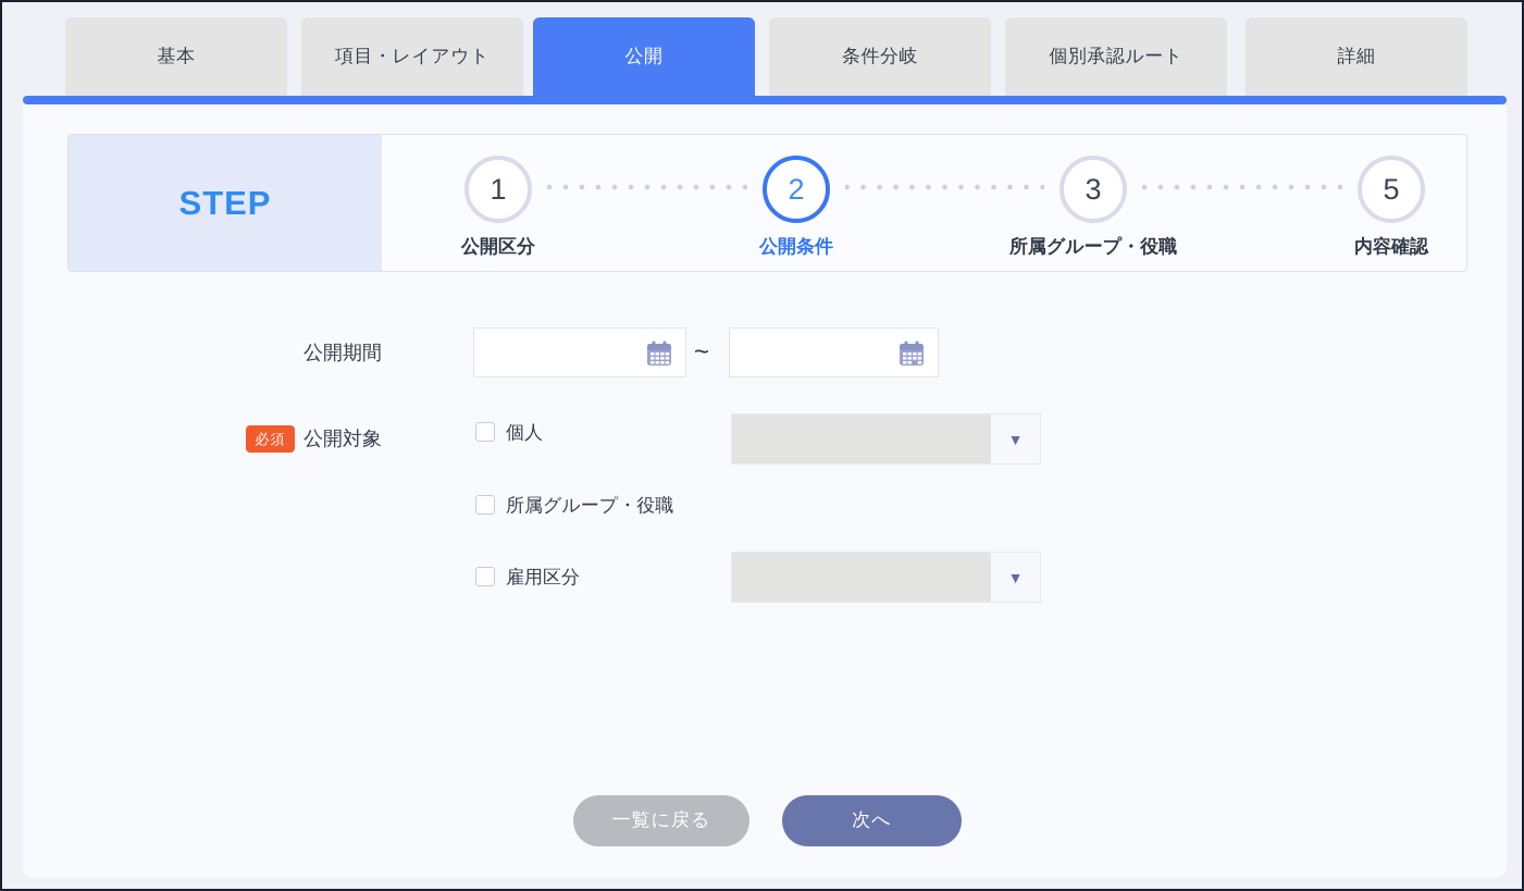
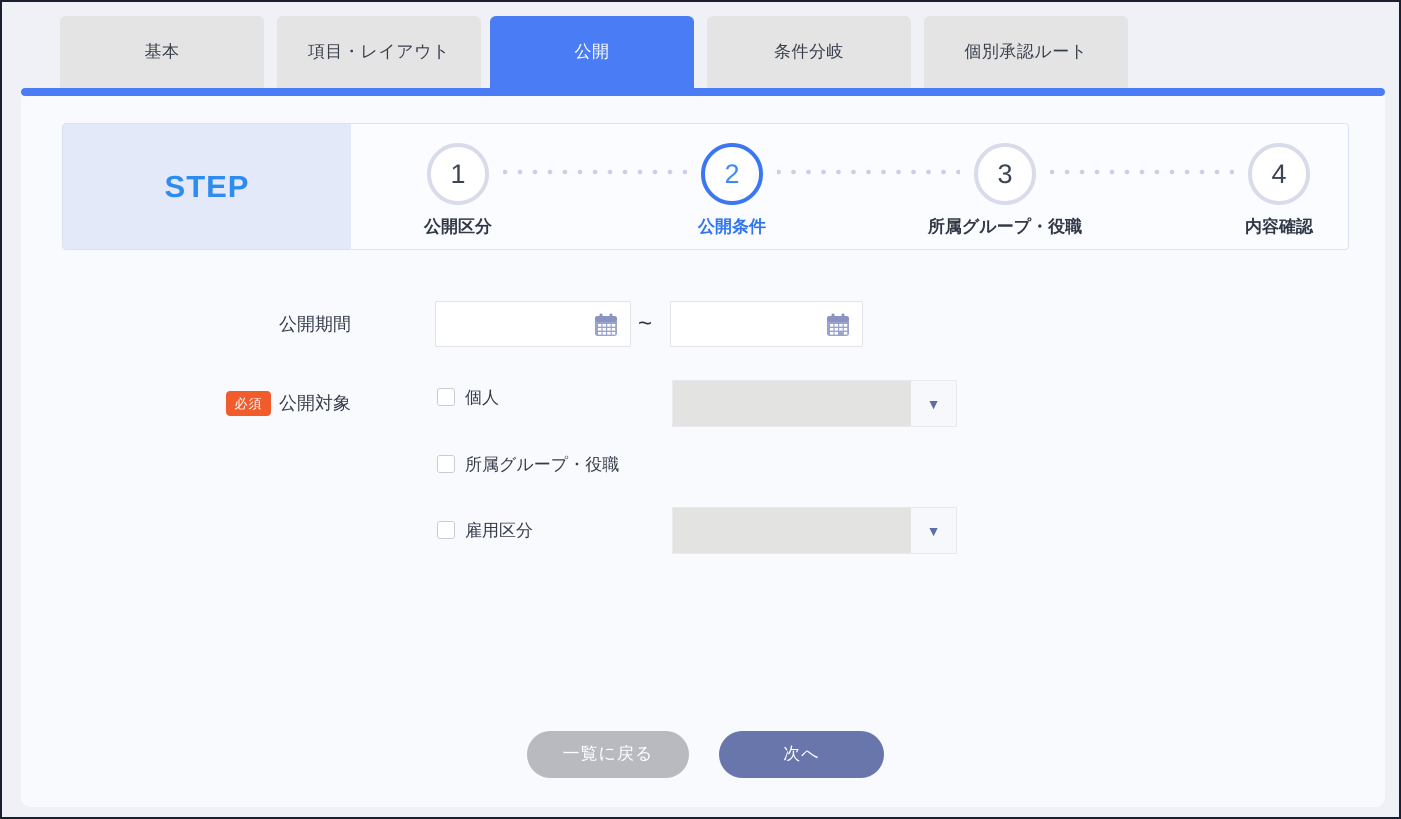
  基本
  項目・レイアウト
  公開
  条件分岐
  個別承認ルート
- 詳細
  STEP
  1
  2
  3
- 5
+ 4
  公開区分
  公開条件
  所属グループ・役職
  内容確認
  公開期間
  ~
  必須
  公開対象
  個人
  ▼
  所属グループ・役職
  雇用区分
  ▼
  一覧に戻る
  次へ
